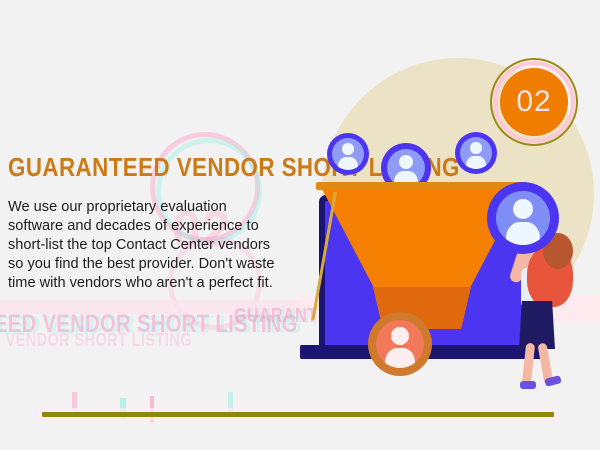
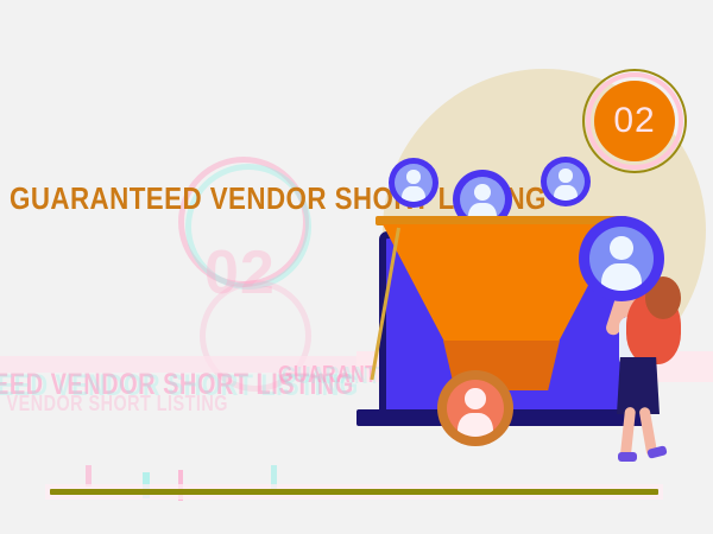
  02
  EED VENDOR SHORT LISTING
  EED VENDOR SHORT LISTING
  GUARAN
  GUARANT
  VENDOR SHORT LISTING
  GUARANTEED VENDOR SHO LNG
- We use our proprietary evaluation
- software and decades of experience to
- short-list the top Contact Center vendors
- so you find the best provider. Don't waste
- time with vendors who aren't a perfect fit.
  02
